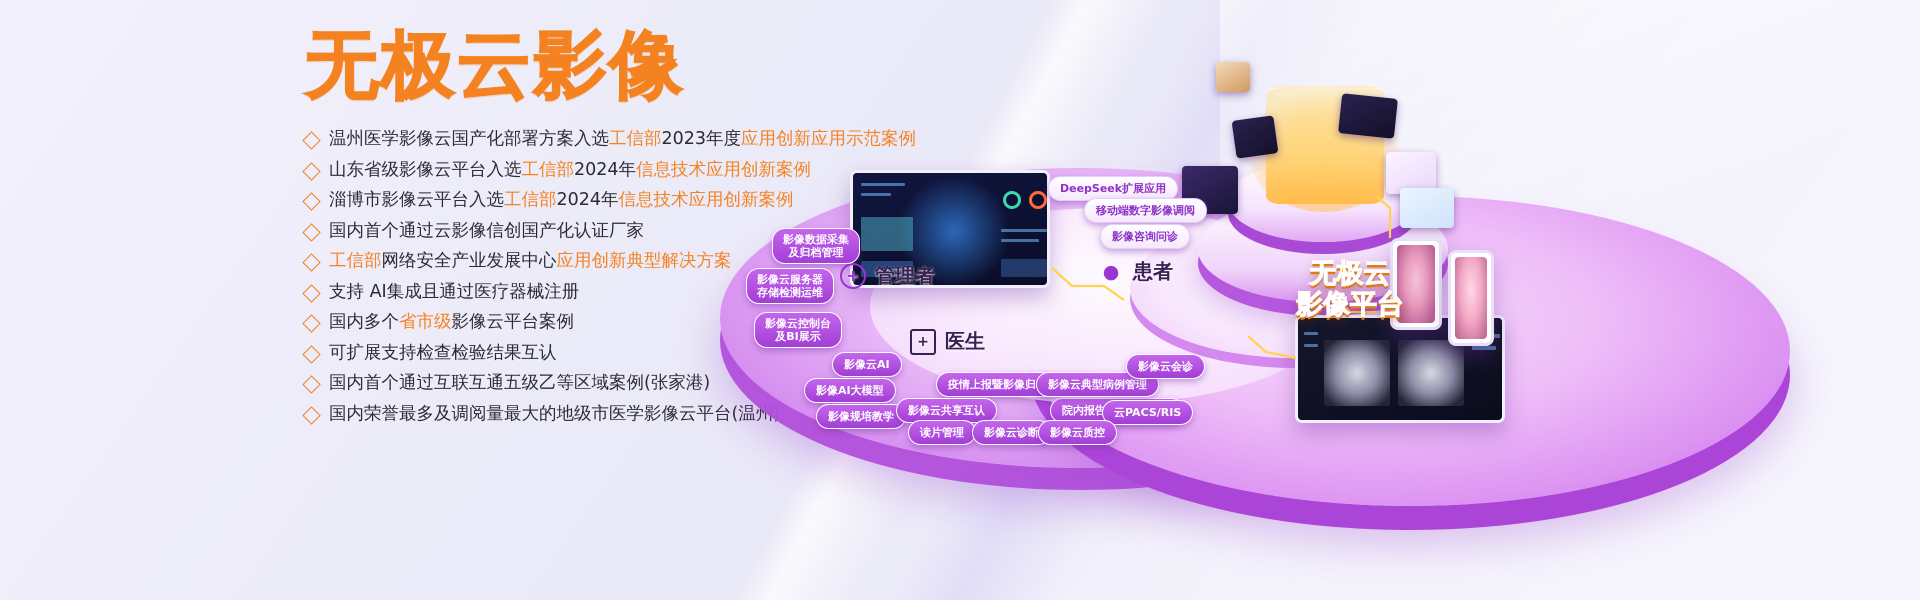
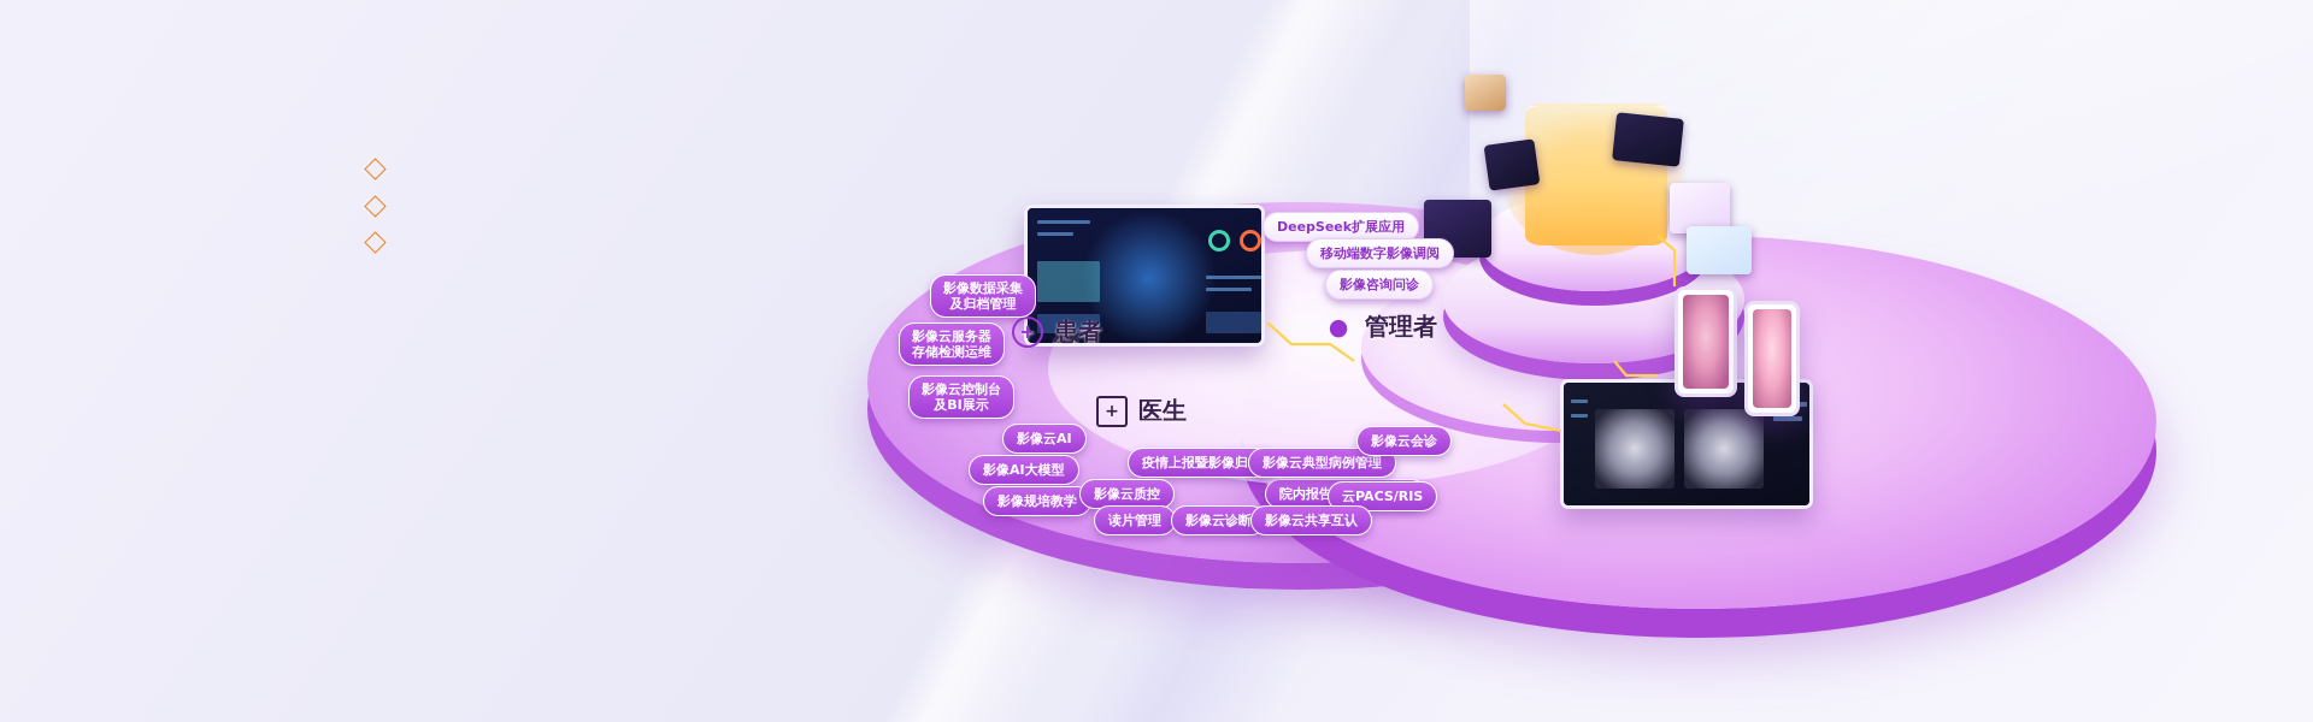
- 无极云影像
- 温州医学影像云国产化部署方案入选工信部2023年度应用创新应用示范案例
- 山东省级影像云平台入选工信部2024年信息技术应用创新案例
- 淄博市影像云平台入选工信部2024年信息技术应用创新案例
- 国内首个通过云影像信创国产化认证厂家
- 工信部网络安全产业发展中心应用创新典型解决方案
- 支持 AI集成且通过医疗器械注册
- 国内多个省市级影像云平台案例
- 可扩展支持检查检验结果互认
- 国内首个通过互联互通五级乙等区域案例(张家港)
- 国内荣誉最多及调阅量最大的地级市医学影像云平台(温州)
- 无极云
- 影像平台
  +
- 管理者
+ 患者
  +
  医生
  ●
- 患者
+ 管理者
  影像数据采集
  及归档管理
  影像云服务器
  存储检测运维
  影像云控制台
  及BI展示
  影像云AI
  影像AI大模型
  影像规培教学
  疫情上报暨影像归
- 影像云共享互认
+ 影像云质控
  读片管理
  影像云典型病例管理
  影像云诊断
  影像云会诊
  云PACS/RIS
- 影像云质控
+ 影像云共享互认
  DeepSeek扩展应用
  移动端数字影像调阅
  影像咨询问诊
